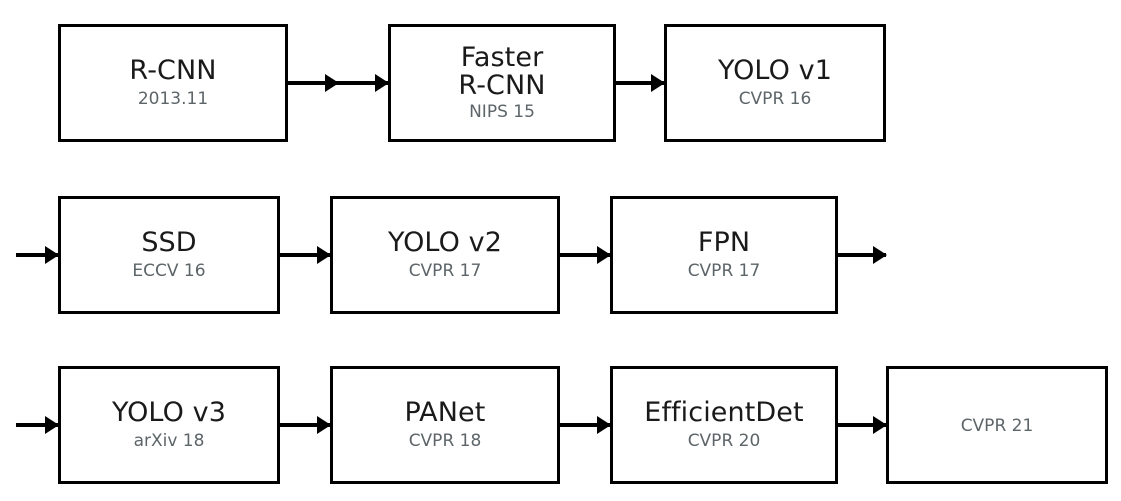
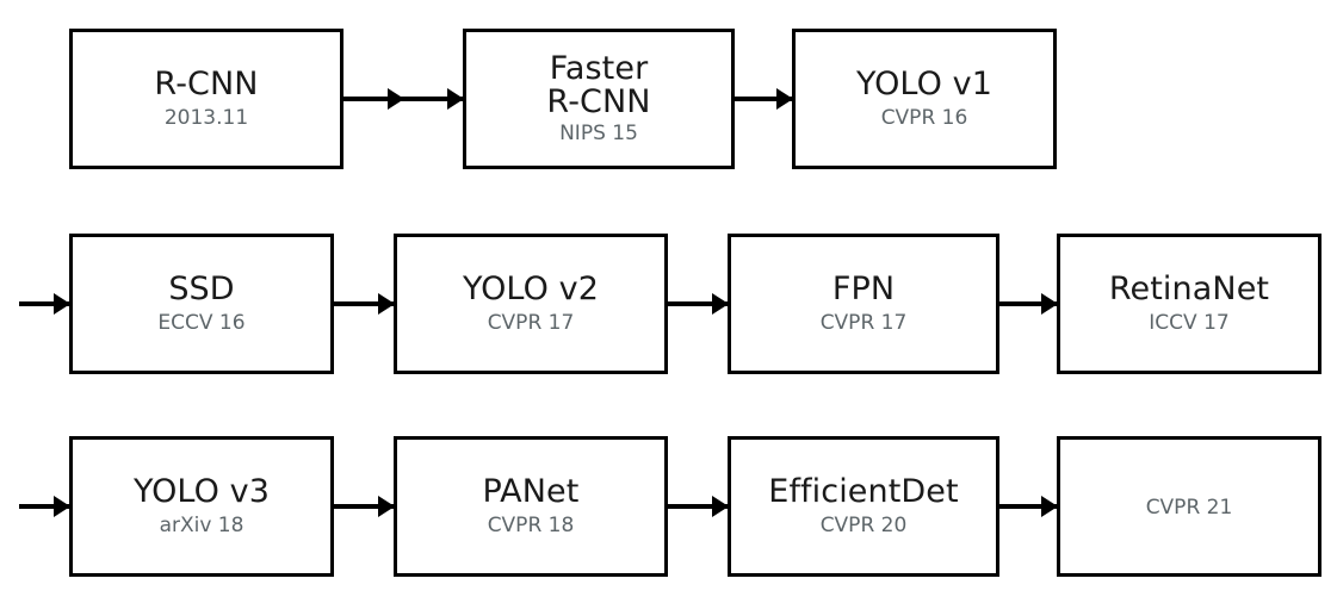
  R-CNN
  2013.11
  Faster
  R-CNN
  NIPS 15
  YOLO v1
  CVPR 16
  SSD
  ECCV 16
  YOLO v2
  CVPR 17
  FPN
  CVPR 17
+ RetinaNet
+ ICCV 17
  YOLO v3
  arXiv 18
  PANet
  CVPR 18
  EfficientDet
  CVPR 20
  CVPR 21
